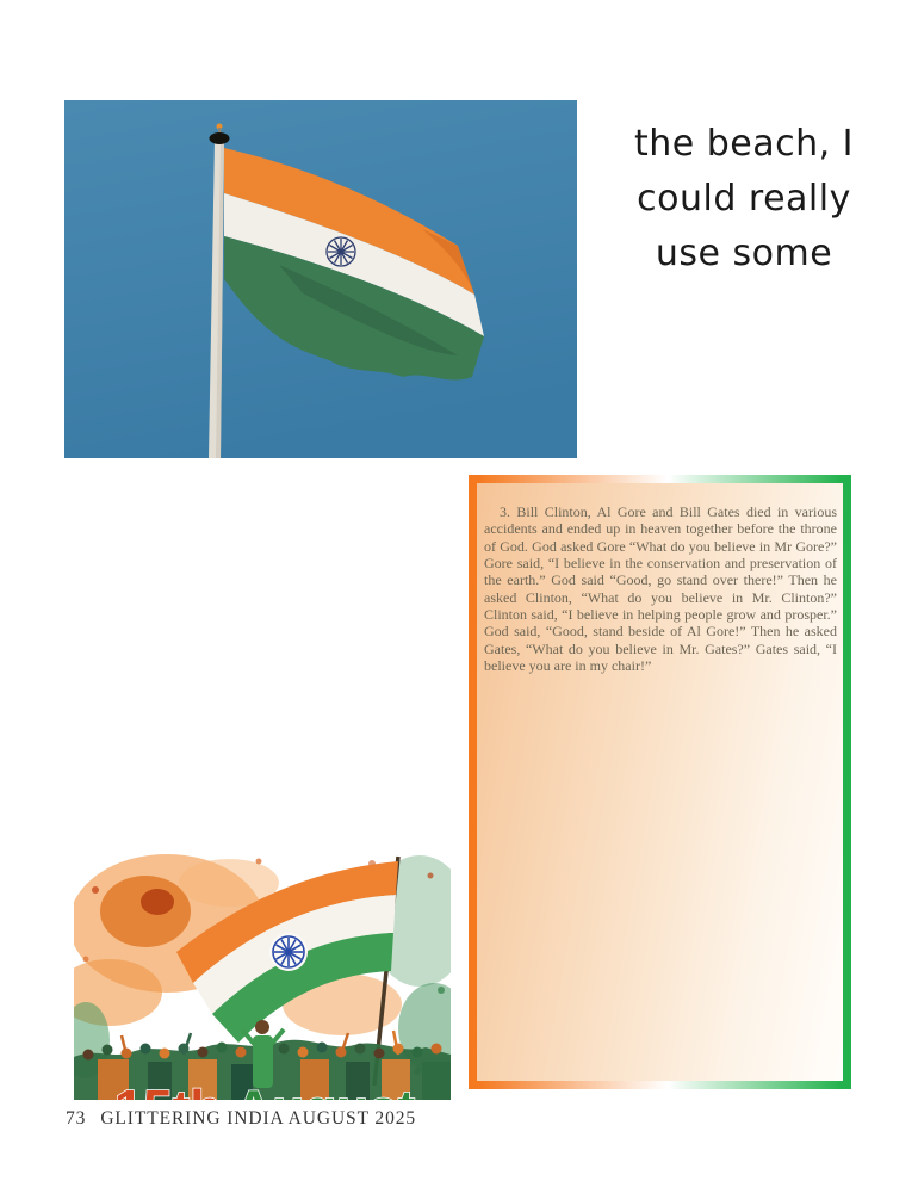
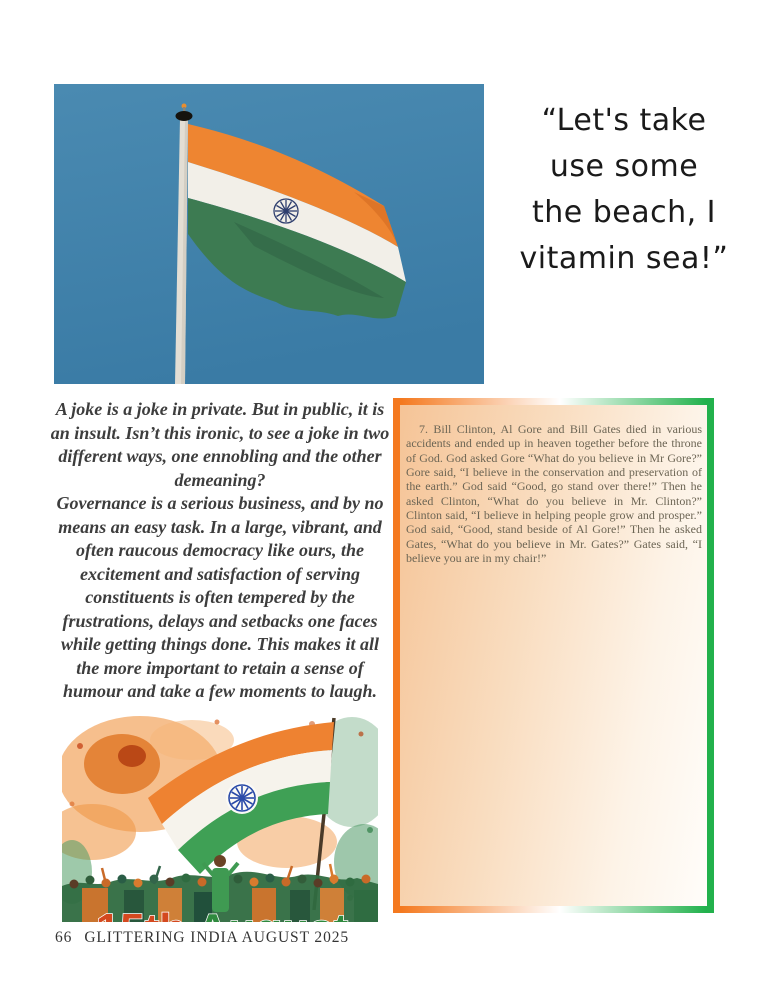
+ “Let's take
- the beach, I
+ use some
- could really
- use some
+ the beach, I
+ vitamin sea!”
+ A joke is a joke in private. But in public, it is an insult. Isn’t this ironic, to see a joke in two different ways, one ennobling and the other demeaning?
+ Governance is a serious business, and by no means an easy task. In a large, vibrant, and often raucous democracy like ours, the excitement and satisfaction of serving constituents is often tempered by the frustrations, delays and setbacks one faces while getting things done. This makes it all the more important to retain a sense of humour and take a few moments to laugh.
- 3. Bill Clinton, Al Gore and Bill Gates died in various accidents and ended up in heaven together before the throne of God. God asked Gore “What do you believe in Mr Gore?” Gore said, “I believe in the conservation and preservation of the earth.” God said “Good, go stand over there!” Then he asked Clinton, “What do you believe in Mr. Clinton?” Clinton said, “I believe in helping people grow and prosper.” God said, “Good, stand beside of Al Gore!” Then he asked Gates, “What do you believe in Mr. Gates?” Gates said, “I believe you are in my chair!”
+ 7. Bill Clinton, Al Gore and Bill Gates died in various accidents and ended up in heaven together before the throne of God. God asked Gore “What do you believe in Mr Gore?” Gore said, “I believe in the conservation and preservation of the earth.” God said “Good, go stand over there!” Then he asked Clinton, “What do you believe in Mr. Clinton?” Clinton said, “I believe in helping people grow and prosper.” God said, “Good, stand beside of Al Gore!” Then he asked Gates, “What do you believe in Mr. Gates?” Gates said, “I believe you are in my chair!”
- 73 GLITTERING INDIA AUGUST 2025
+ 66 GLITTERING INDIA AUGUST 2025
